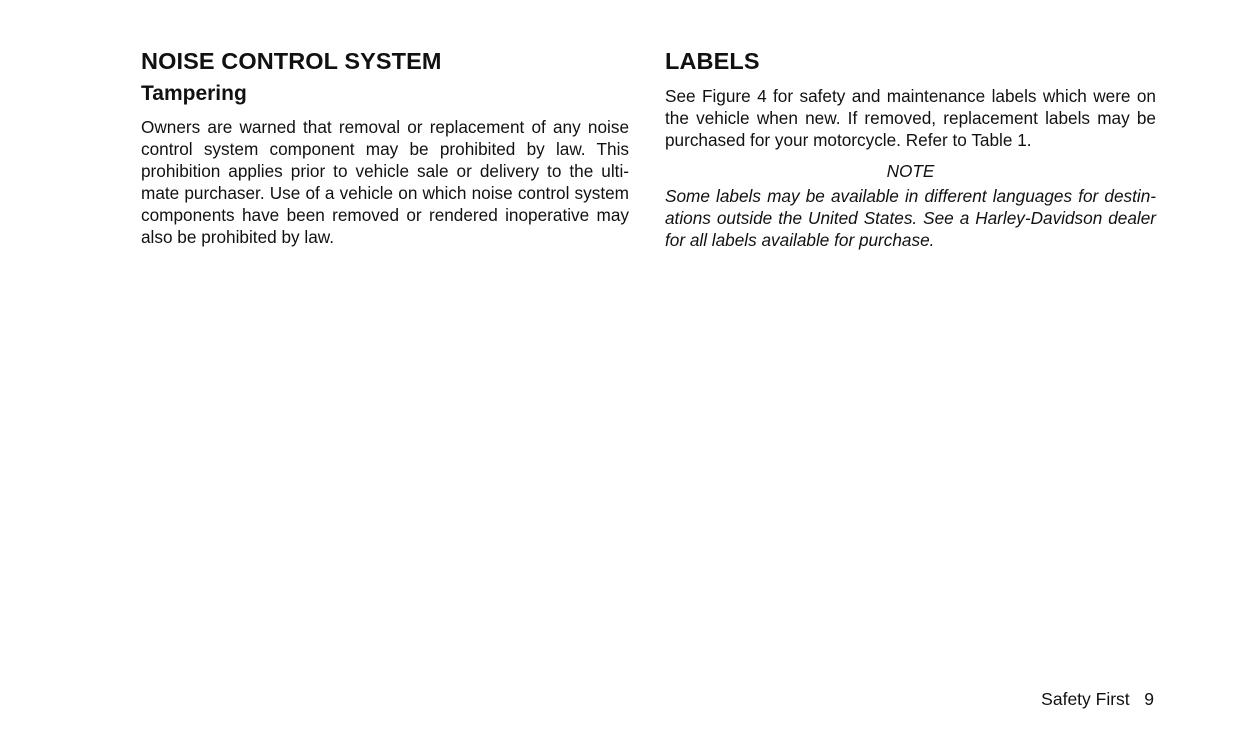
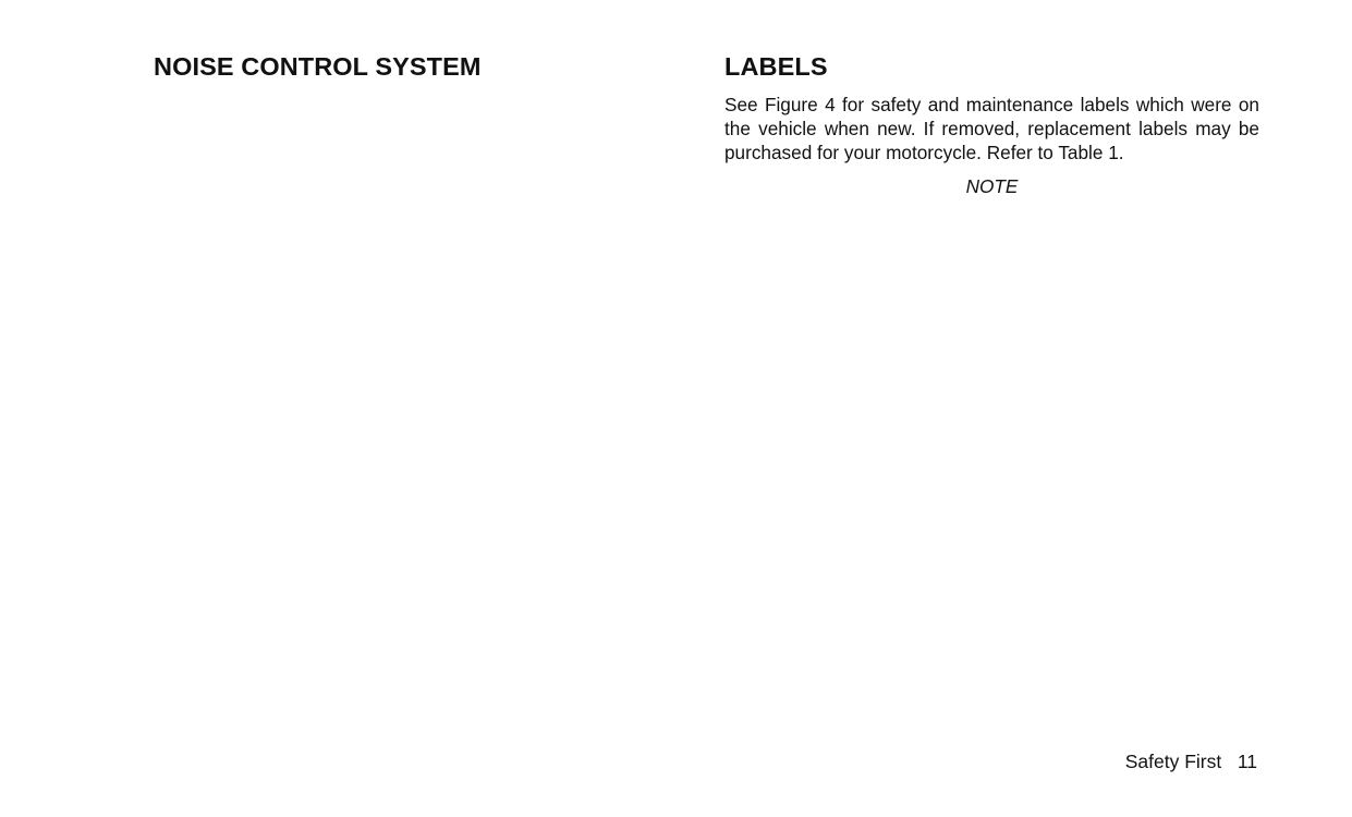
  NOISE CONTROL SYSTEM
- Tampering
- Owners are warned that removal or replacement of any noise control system component may be prohibited by law. This prohibition applies prior to vehicle sale or delivery to the ulti­mate purchaser. Use of a vehicle on which noise control system components have been removed or rendered inoperative may also be prohibited by law.
  LABELS
  See Figure 4 for safety and maintenance labels which were on the vehicle when new. If removed, replacement labels may be purchased for your motorcycle. Refer to Table 1.
  NOTE
- Some labels may be available in different languages for destin­ations outside the United States. See a Harley-Davidson dealer for all labels available for purchase.
- Safety First 9
+ Safety First 11
